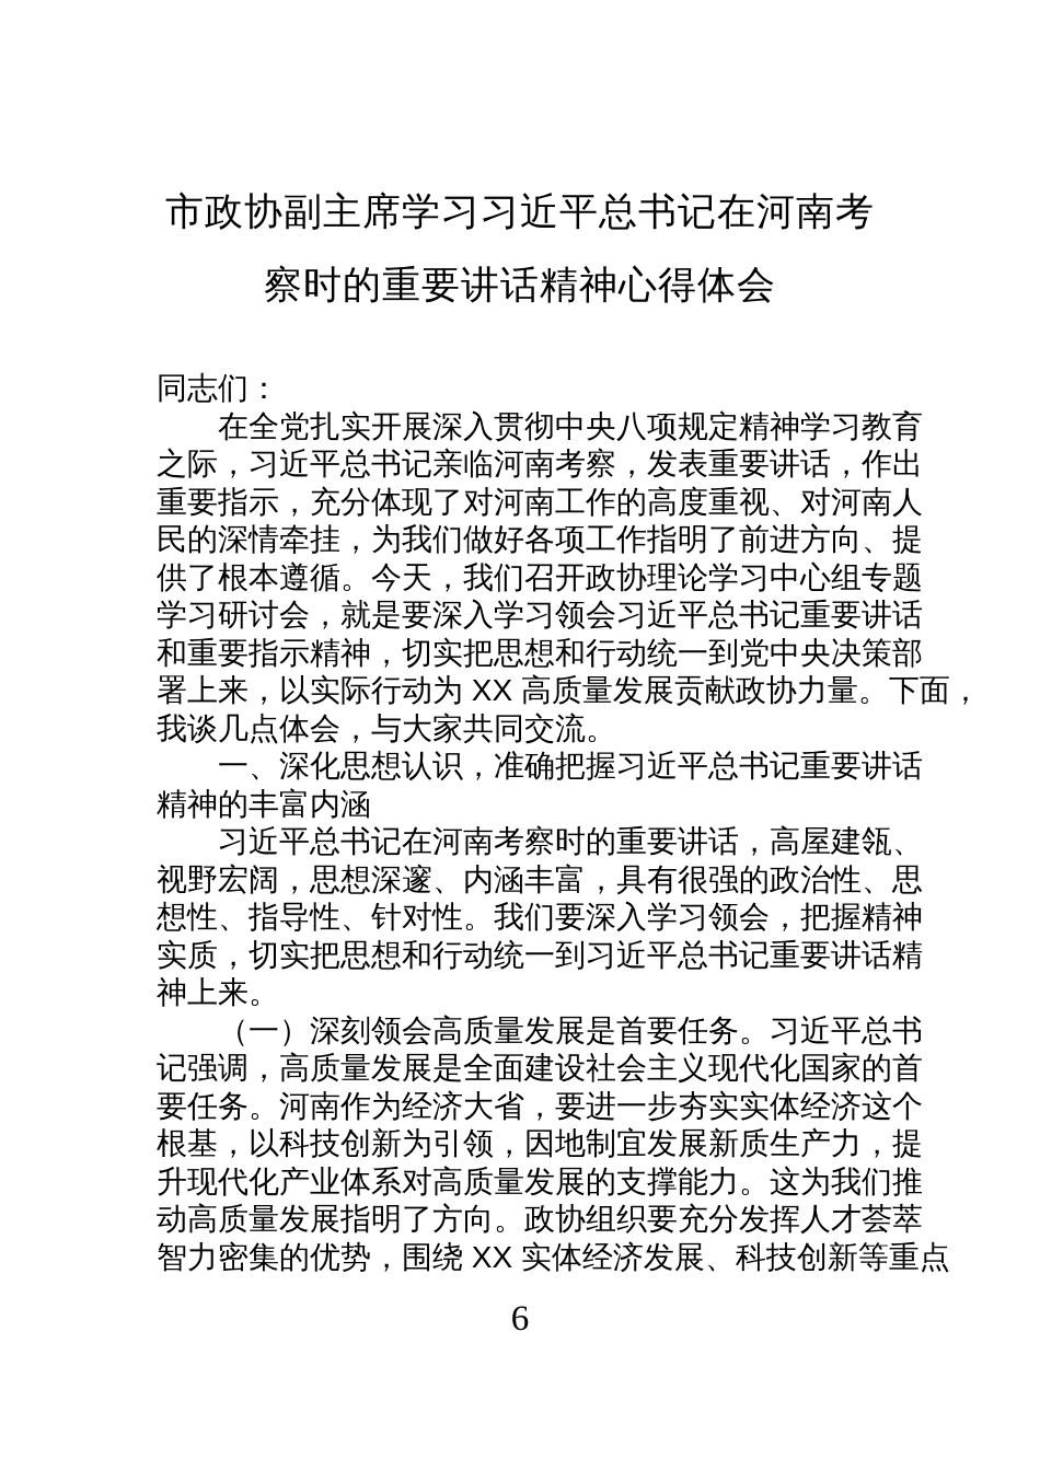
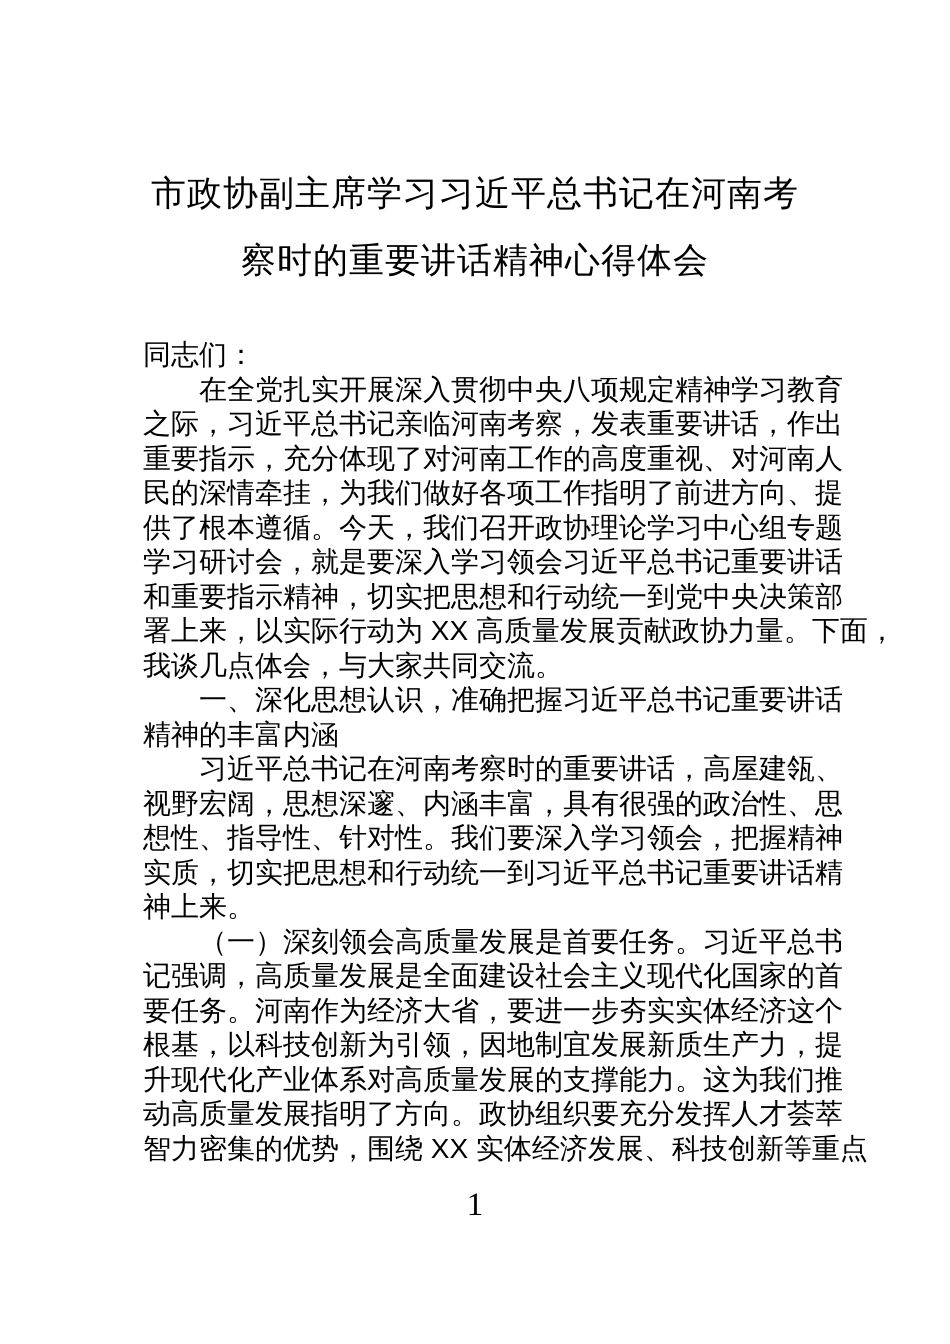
  市政协副主席学习习近平总书记在河南考
  察时的重要讲话精神心得体会
  同志们：
  在全党扎实开展深入贯彻中央八项规定精神学习教育
  之际，习近平总书记亲临河南考察，发表重要讲话，作出
  重要指示，充分体现了对河南工作的高度重视、对河南人
  民的深情牵挂，为我们做好各项工作指明了前进方向、提
  供了根本遵循。今天，我们召开政协理论学习中心组专题
  学习研讨会，就是要深入学习领会习近平总书记重要讲话
  和重要指示精神，切实把思想和行动统一到党中央决策部
  署上来，以实际行动为 XX 高质量发展贡献政协力量。下面，
  我谈几点体会，与大家共同交流。
  一、深化思想认识，准确把握习近平总书记重要讲话
  精神的丰富内涵
  习近平总书记在河南考察时的重要讲话，高屋建瓴、
  视野宏阔，思想深邃、内涵丰富，具有很强的政治性、思
  想性、指导性、针对性。我们要深入学习领会，把握精神
  实质，切实把思想和行动统一到习近平总书记重要讲话精
  神上来。
  （一）深刻领会高质量发展是首要任务。习近平总书
  记强调，高质量发展是全面建设社会主义现代化国家的首
  要任务。河南作为经济大省，要进一步夯实实体经济这个
  根基，以科技创新为引领，因地制宜发展新质生产力，提
  升现代化产业体系对高质量发展的支撑能力。这为我们推
  动高质量发展指明了方向。政协组织要充分发挥人才荟萃
  智力密集的优势，围绕 XX 实体经济发展、科技创新等重点
- 6
+ 1
